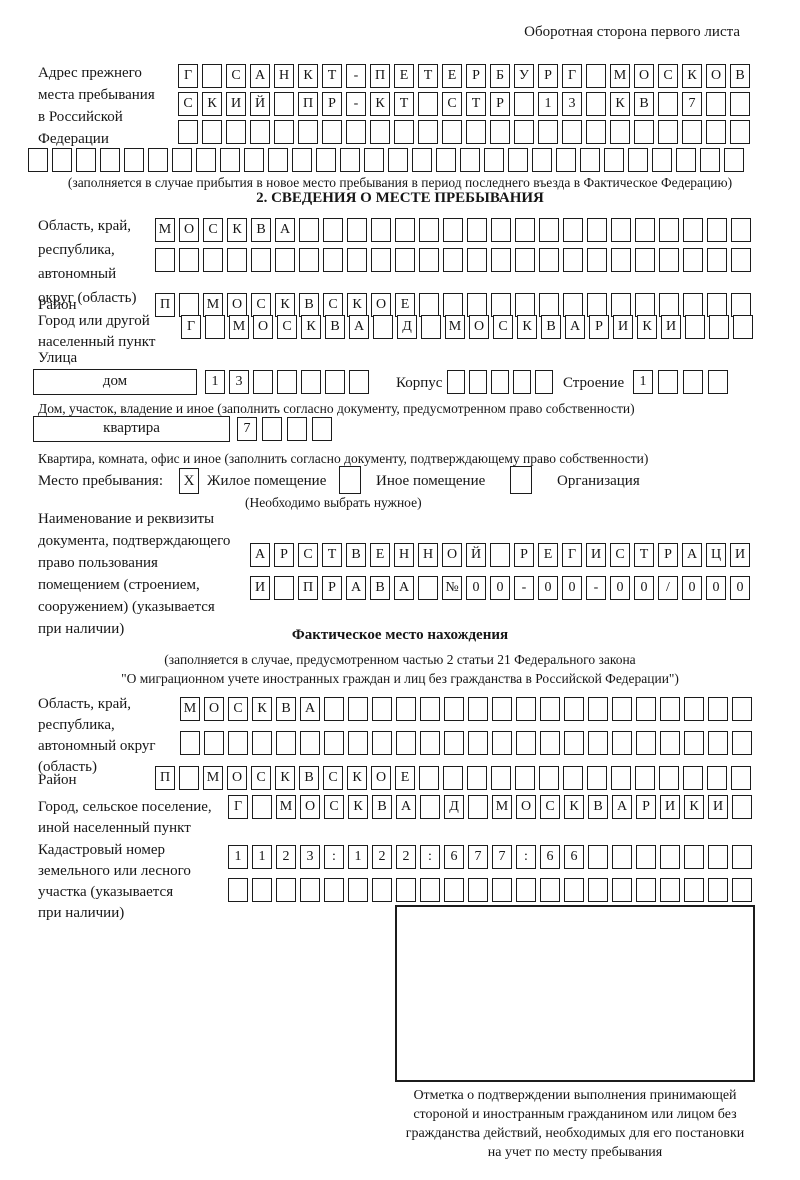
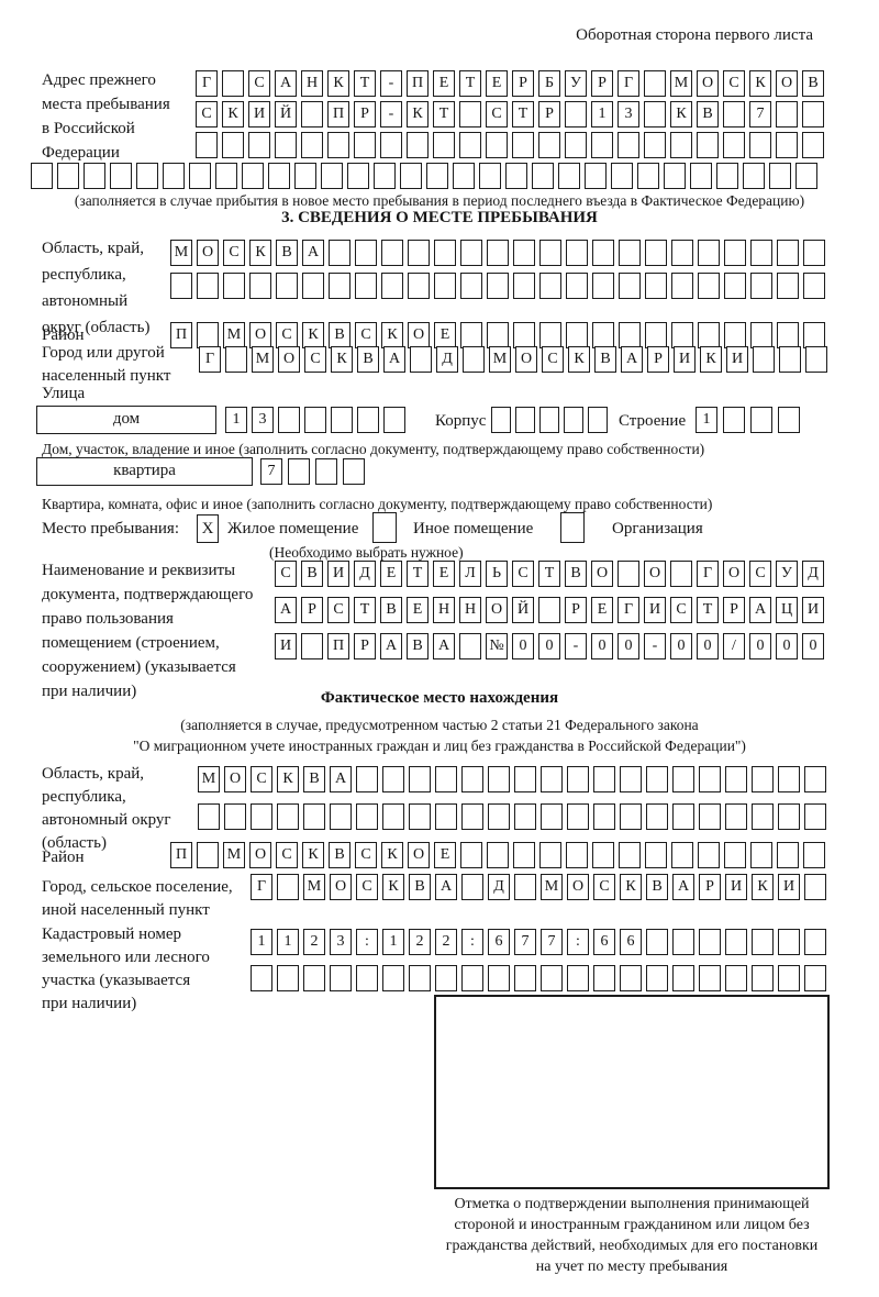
  Оборотная сторона первого листа
  Адрес прежнего
  места пребывания
  в Российской
  Федерации
  Г С А Н К Т - П Е Т Е Р Б У Р Г М О С К О В
  С К И Й П Р - К Т С Т Р 1 3 К В 7
  (заполняется в случае прибытия в новое место пребывания в период последнего въезда в Фактическое Федерацию)
- 2. СВЕДЕНИЯ О МЕСТЕ ПРЕБЫВАНИЯ
+ 3. СВЕДЕНИЯ О МЕСТЕ ПРЕБЫВАНИЯ
  Область, край,
  республика,
  автономный
  округ (область)
  М О С К В А
  Район
  П М О С К В С К О Е
  Город или другой
  населенный пункт
  Г М О С К В А Д М О С К В А Р И К И
  Улица
  дом
  1 3
  Корпус
  Строение
  1
- Дом, участок, владение и иное (заполнить согласно документу, предусмотренном право собственности)
+ Дом, участок, владение и иное (заполнить согласно документу, подтверждающему право собственности)
  квартира
  7
  Квартира, комната, офис и иное (заполнить согласно документу, подтверждающему право собственности)
  Место пребывания:
  X
  Жилое помещение
  Иное помещение
  Организация
  (Необходимо выбрать нужное)
  Наименование и реквизиты
  документа, подтверждающего
  право пользования
  помещением (строением,
  сооружением) (указывается
  при наличии)
+ С В И Д Е Т Е Л Ь С Т В О О Г О С У Д
  А Р С Т В Е Н Н О Й Р Е Г И С Т Р А Ц И
  И П Р А В А № 0 0 - 0 0 - 0 0 / 0 0 0
  Фактическое место нахождения
  (заполняется в случае, предусмотренном частью 2 статьи 21 Федерального закона
  "О миграционном учете иностранных граждан и лиц без гражданства в Российской Федерации")
  Область, край,
  республика,
  автономный округ
  (область)
  М О С К В А
  Район
  П М О С К В С К О Е
  Город, сельское поселение,
  иной населенный пункт
  Г М О С К В А Д М О С К В А Р И К И
  Кадастровый номер
  земельного или лесного
  участка (указывается
  при наличии)
  1 1 2 3 : 1 2 2 : 6 7 7 : 6 6
  Отметка о подтверждении выполнения принимающей
  стороной и иностранным гражданином или лицом без
  гражданства действий, необходимых для его постановки
  на учет по месту пребывания
